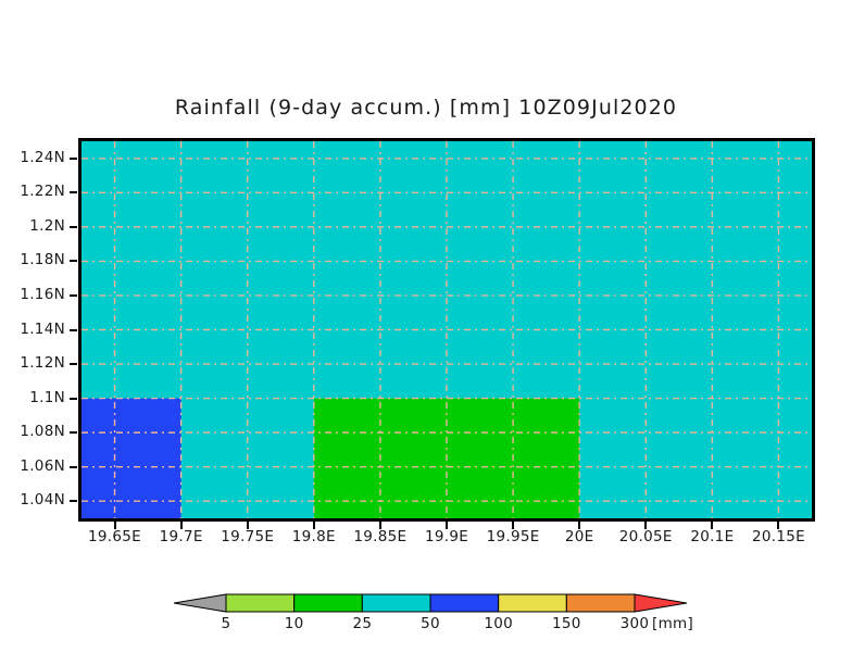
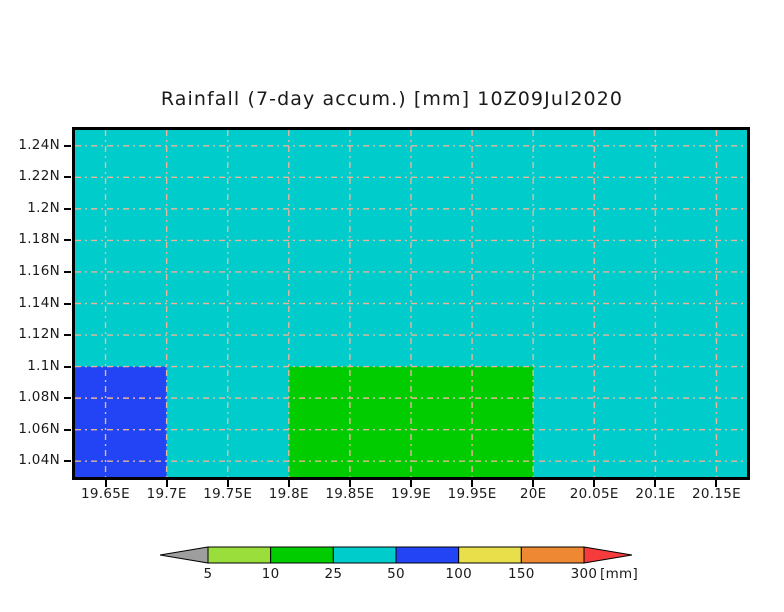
- Rainfall (9-day accum.) [mm] 10Z09Jul2020
+ Rainfall (7-day accum.) [mm] 10Z09Jul2020
  1.24N
  1.22N
  1.2N
  1.18N
  1.16N
  1.14N
  1.12N
  1.1N
  1.08N
  1.06N
  1.04N
  19.65E
  19.7E
  19.75E
  19.8E
  19.85E
  19.9E
  19.95E
  20E
  20.05E
  20.1E
  20.15E
  5
  10
  25
  50
  100
  150
  300
  [mm]
